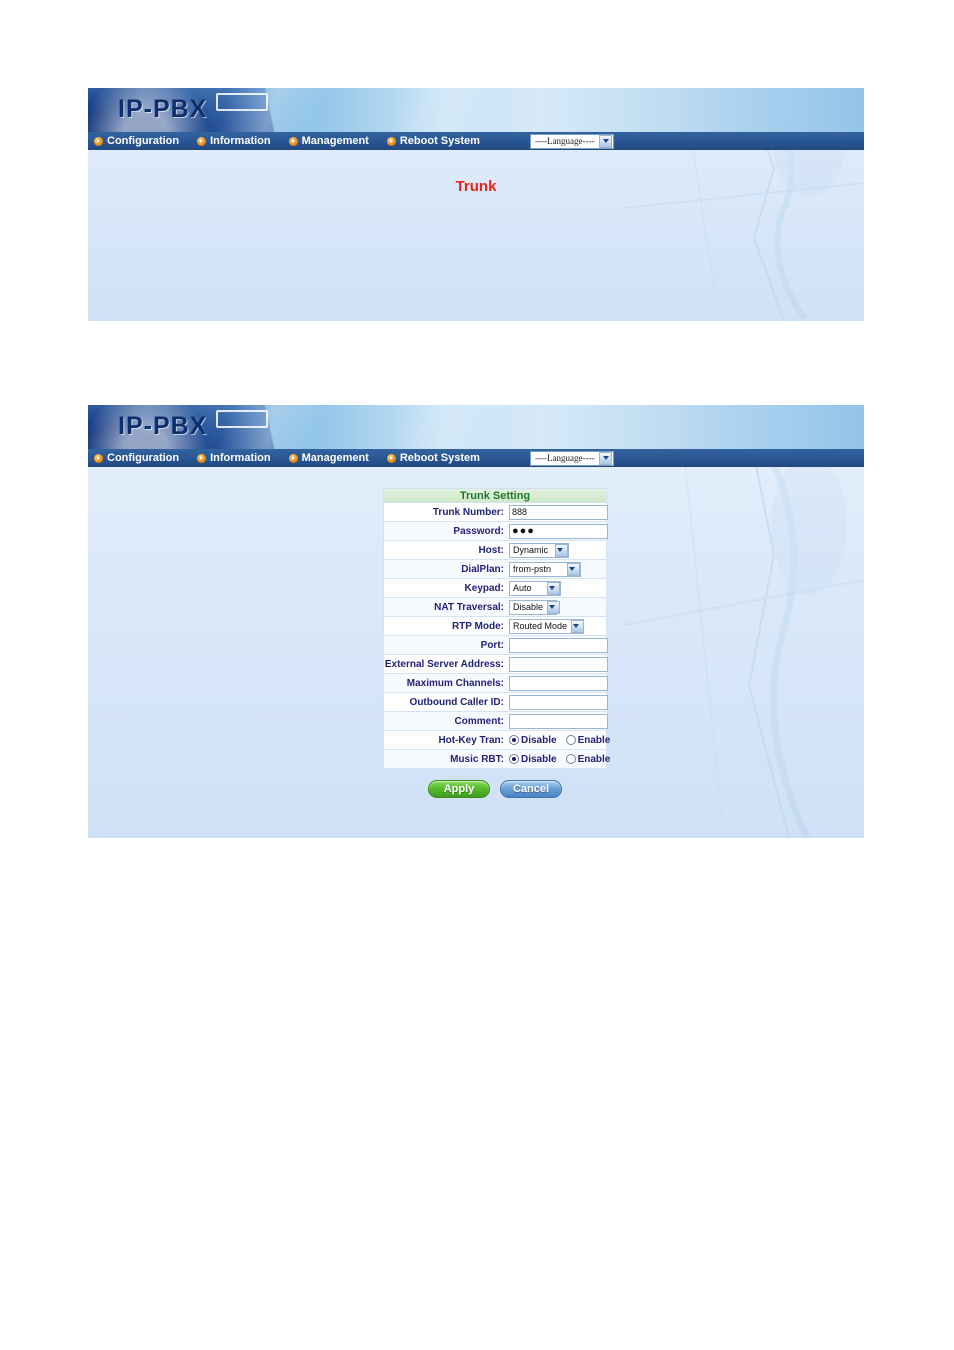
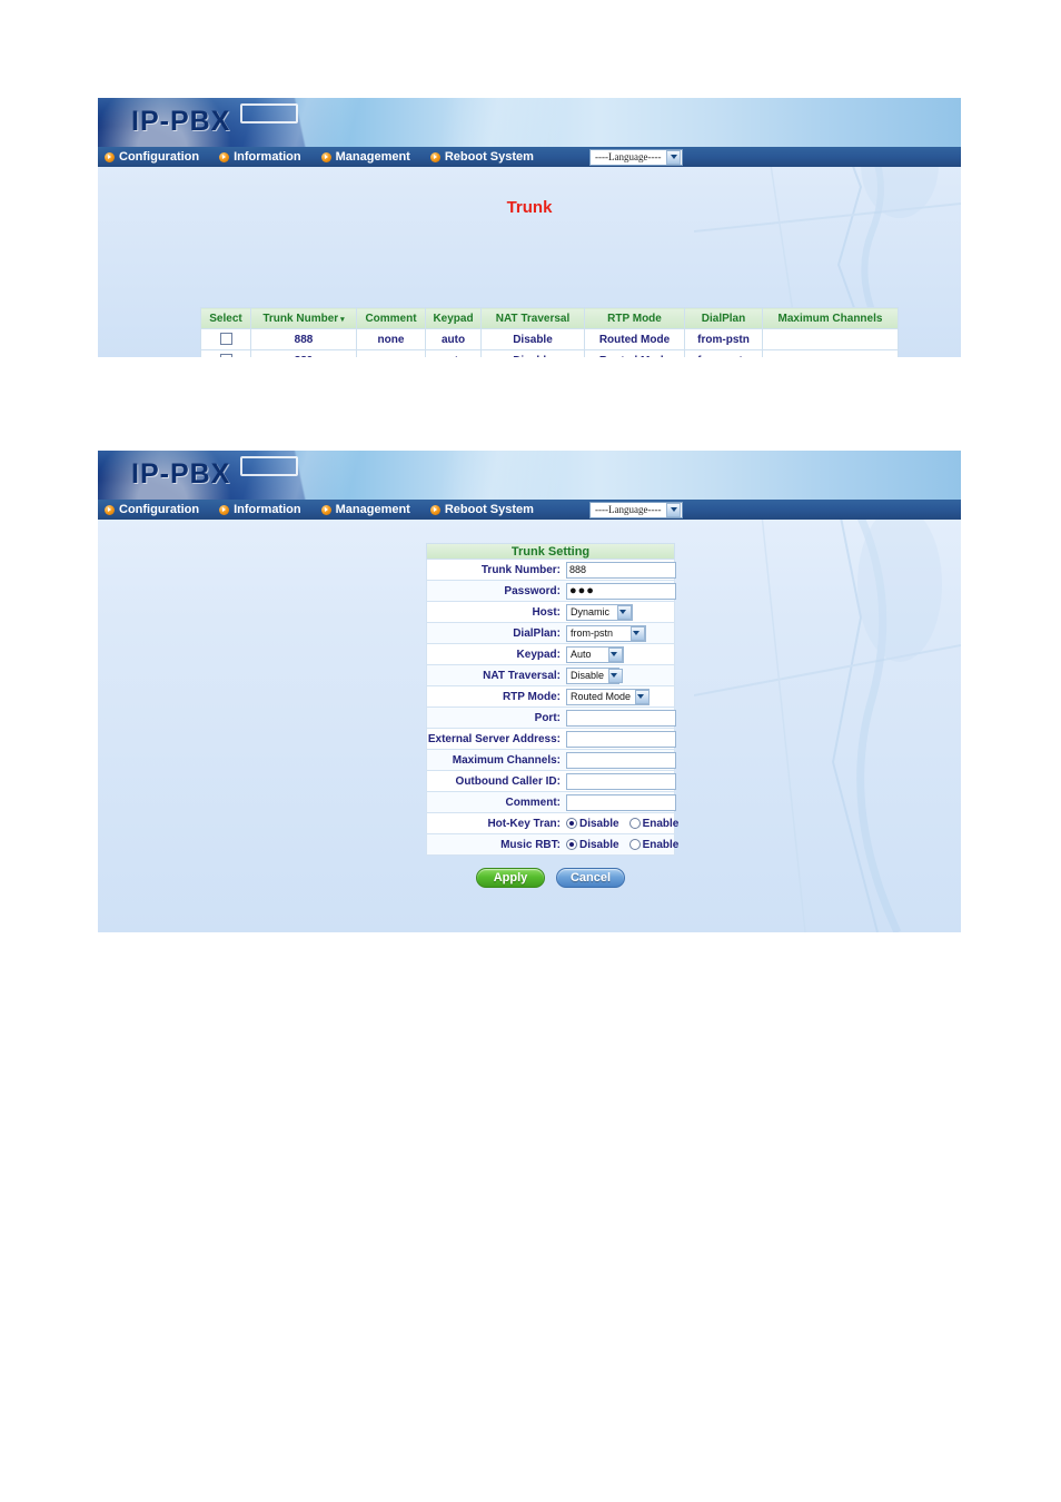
  IP-PBX
  Configuration
  Information
  Management
  Reboot System
  ----Language----
  Trunk
+ Select	Trunk Number	Comment	Keypad	NAT Traversal	RTP Mode	DialPlan	Maximum Channels
+ 	888	none	auto	Disable	Routed Mode	from-pstn
  IP-PBX
  Configuration
  Information
  Management
  Reboot System
  ----Language----
  Trunk Setting
  Trunk Number:
  888
  Password:
  ●●●
  Host:
  Dynamic
  DialPlan:
  from-pstn
  Keypad:
  Auto
  NAT Traversal:
  Disable
  RTP Mode:
  Routed Mode
  Port:
  External Server Address:
  Maximum Channels:
  Outbound Caller ID:
  Comment:
  Hot-Key Tran:
  Disable
  Enable
  Music RBT:
  Disable
  Enable
  Apply
  Cancel
